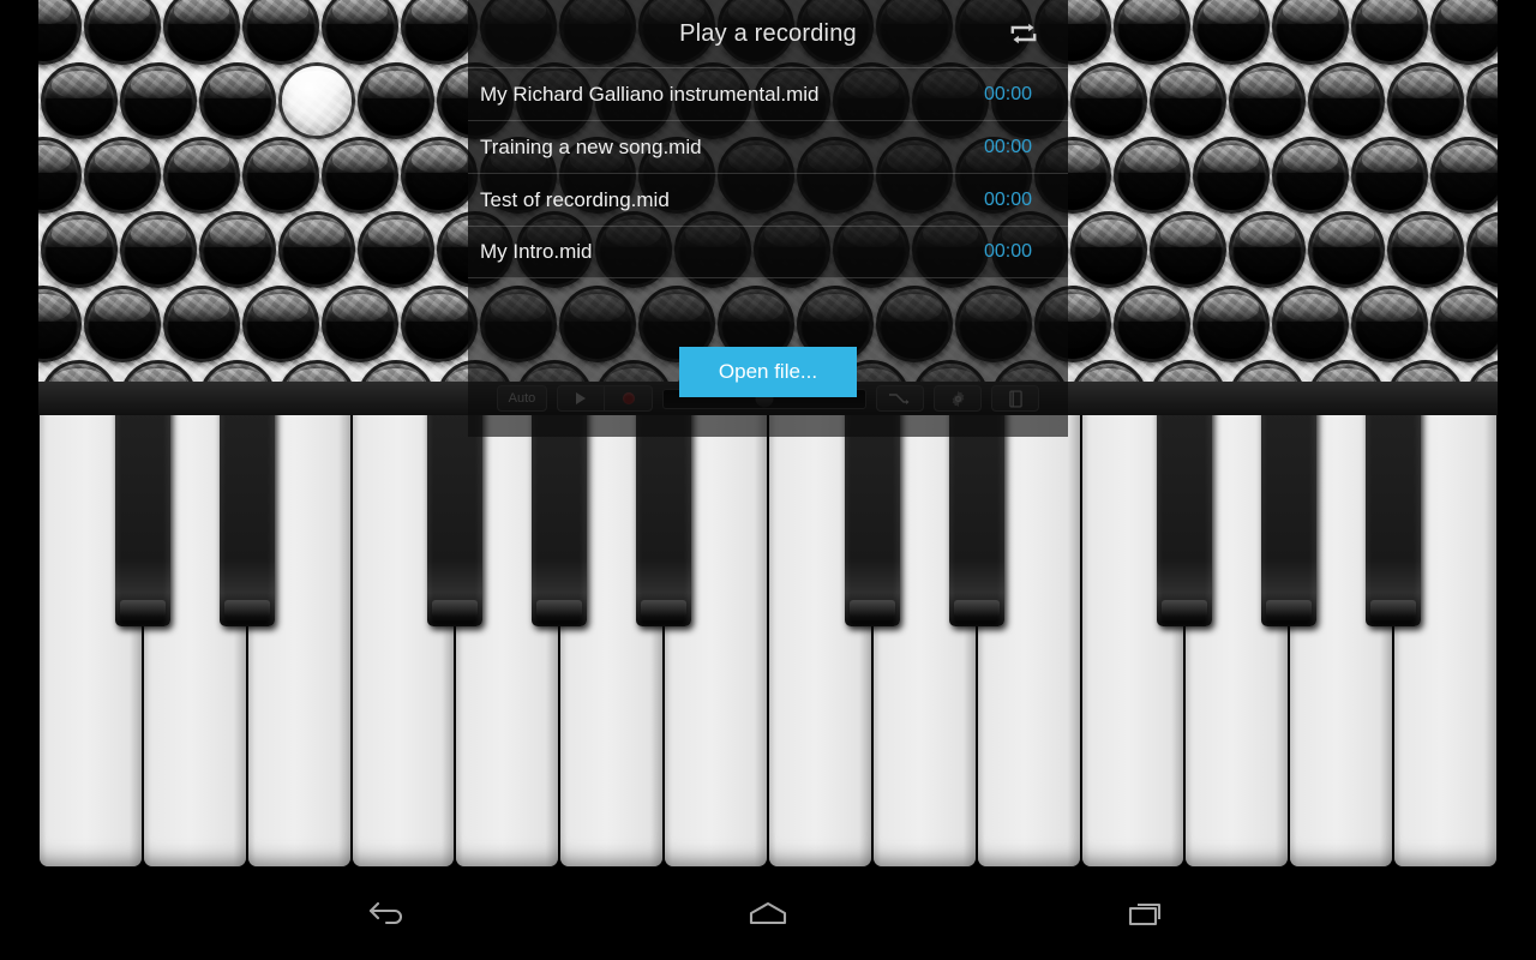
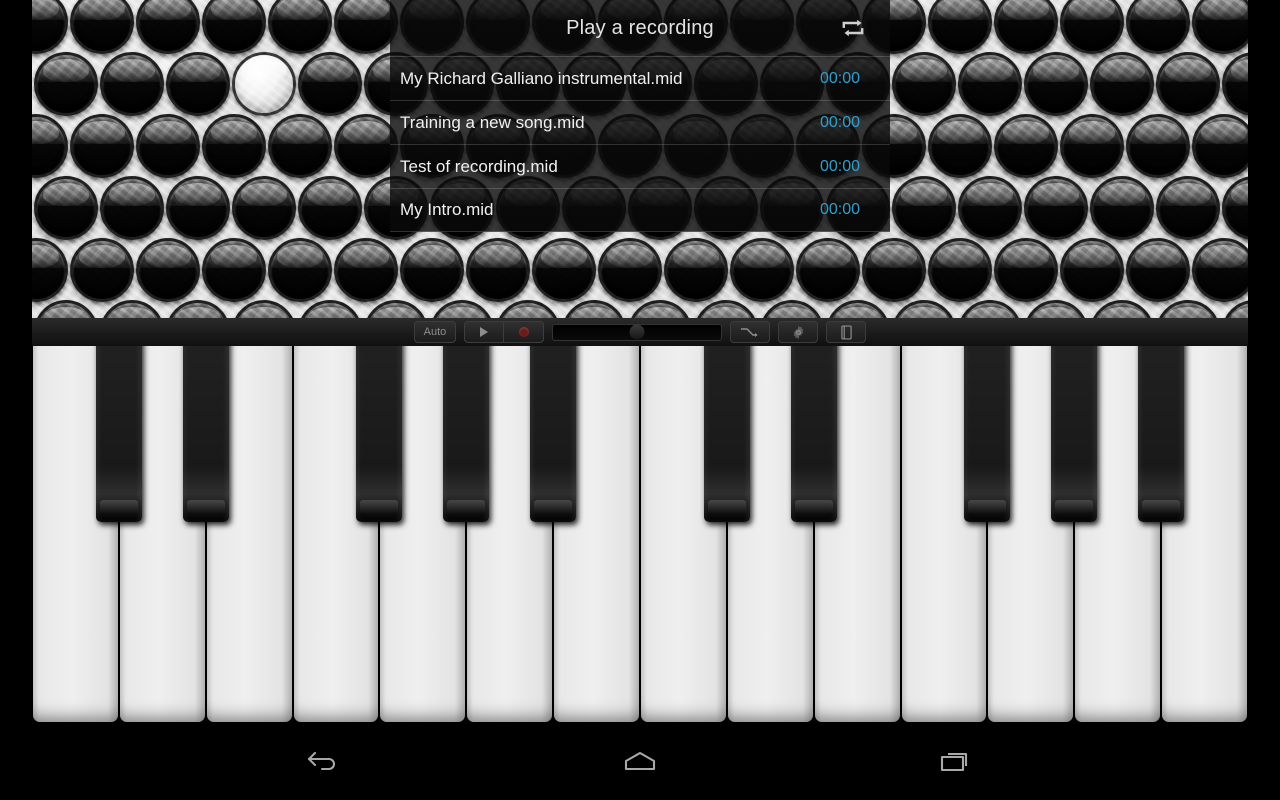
  Auto
  Play a recording
  My Richard Galliano instrumental.mid
  00:00
  Training a new song.mid
  00:00
  Test of recording.mid
  00:00
  My Intro.mid
  00:00
- Open file...
